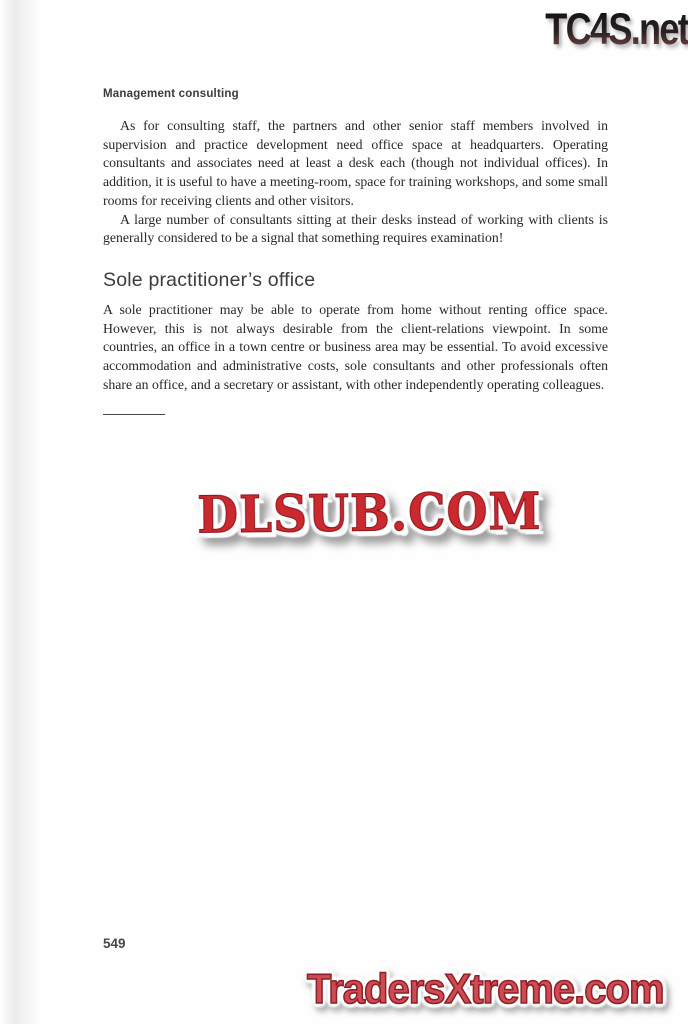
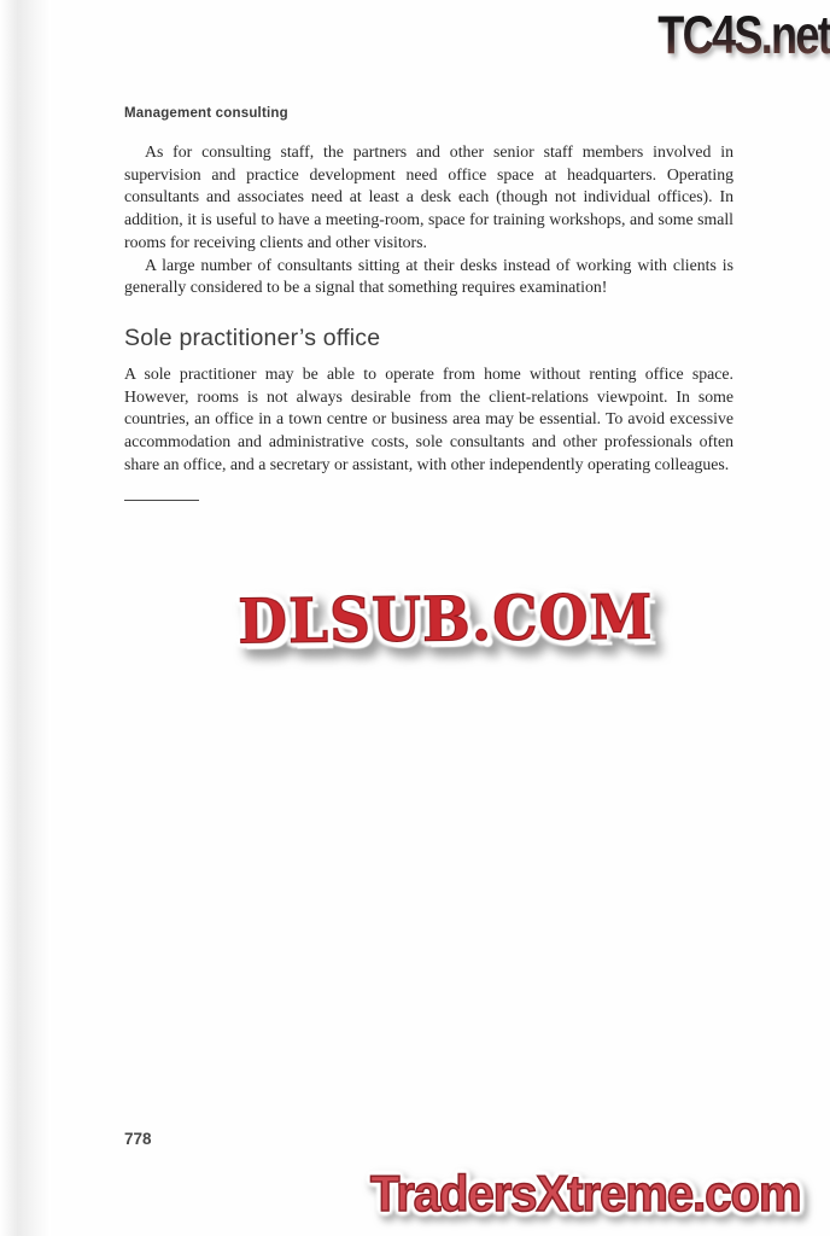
  Management consulting
  As for consulting staff, the partners and other senior staff members involved in supervision and practice development need office space at headquarters. Operating consultants and associates need at least a desk each (though not individual offices). In addition, it is useful to have a meeting-room, space for training workshops, and some small rooms for receiving clients and other visitors.
  A large number of consultants sitting at their desks instead of working with clients is generally considered to be a signal that something requires examination!
  Sole practitioner’s office
- A sole practitioner may be able to operate from home without renting office space. However, this is not always desirable from the client-relations viewpoint. In some countries, an office in a town centre or business area may be essential. To avoid excessive accommodation and administrative costs, sole consultants and other professionals often share an office, and a secretary or assistant, with other independently operating colleagues.
+ A sole practitioner may be able to operate from home without renting office space. However, rooms is not always desirable from the client-relations viewpoint. In some countries, an office in a town centre or business area may be essential. To avoid excessive accommodation and administrative costs, sole consultants and other professionals often share an office, and a secretary or assistant, with other independently operating colleagues.
- 549
+ 778
  TC4S.net
  DLSUB.COM
  TradersXtreme.com
